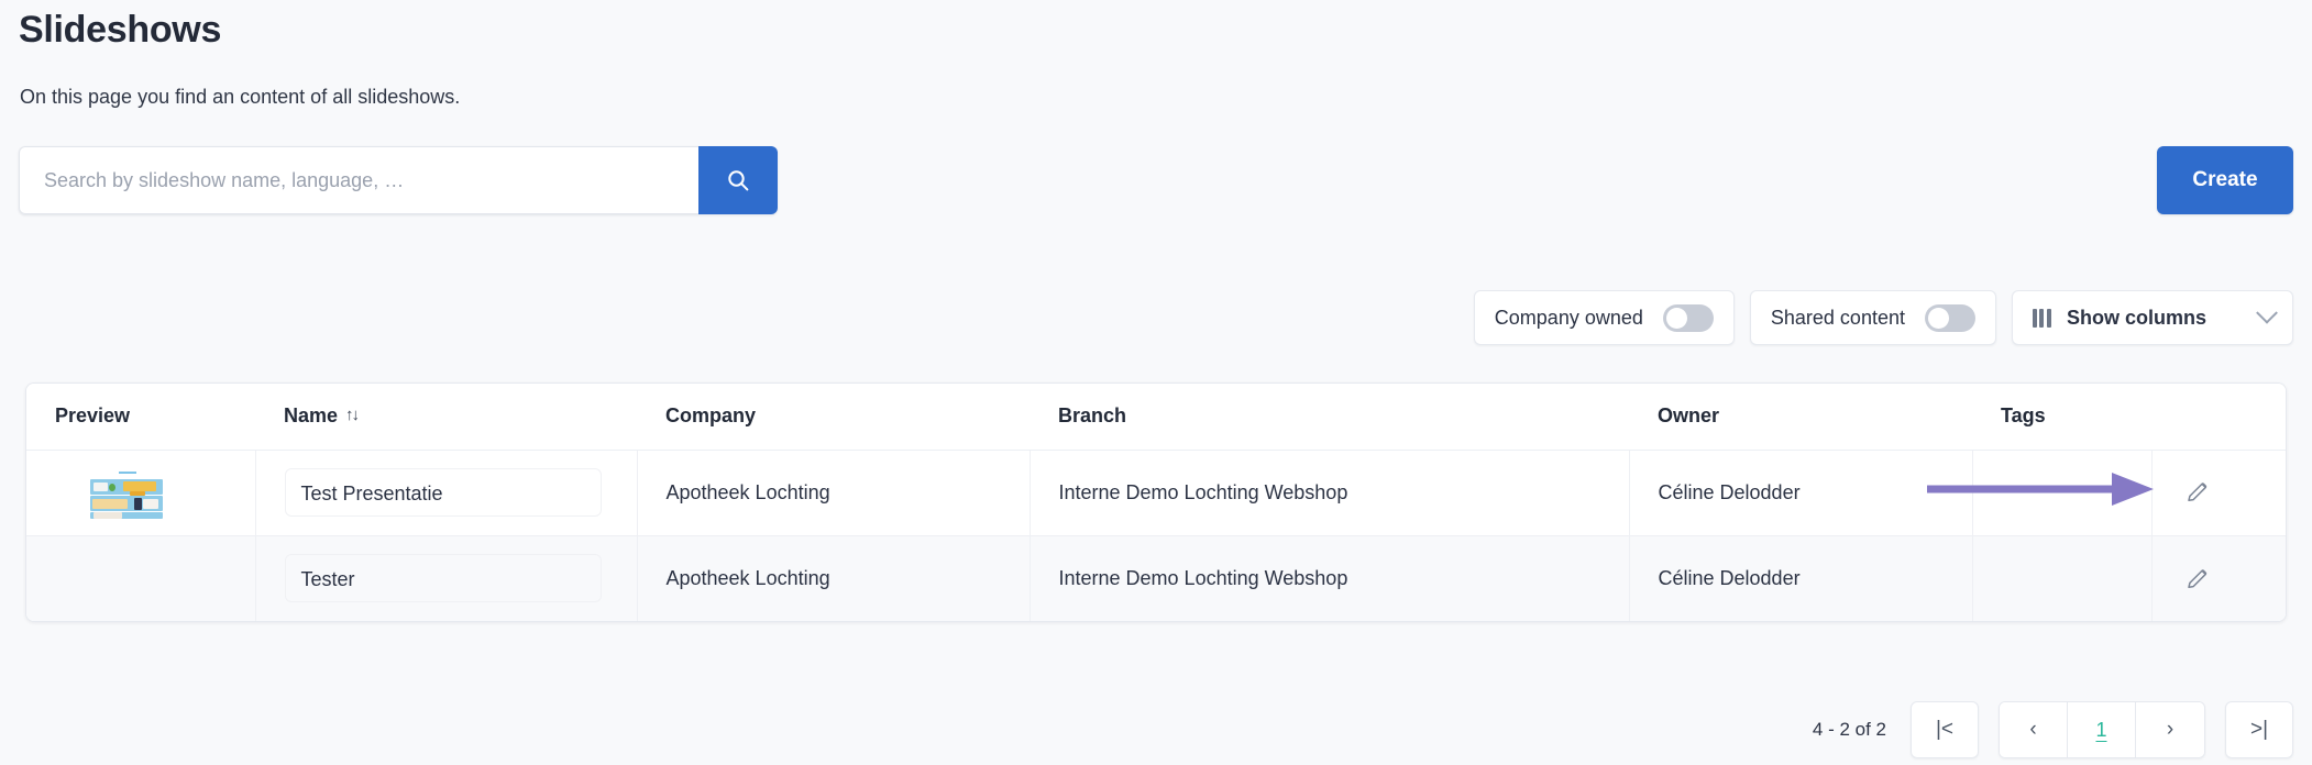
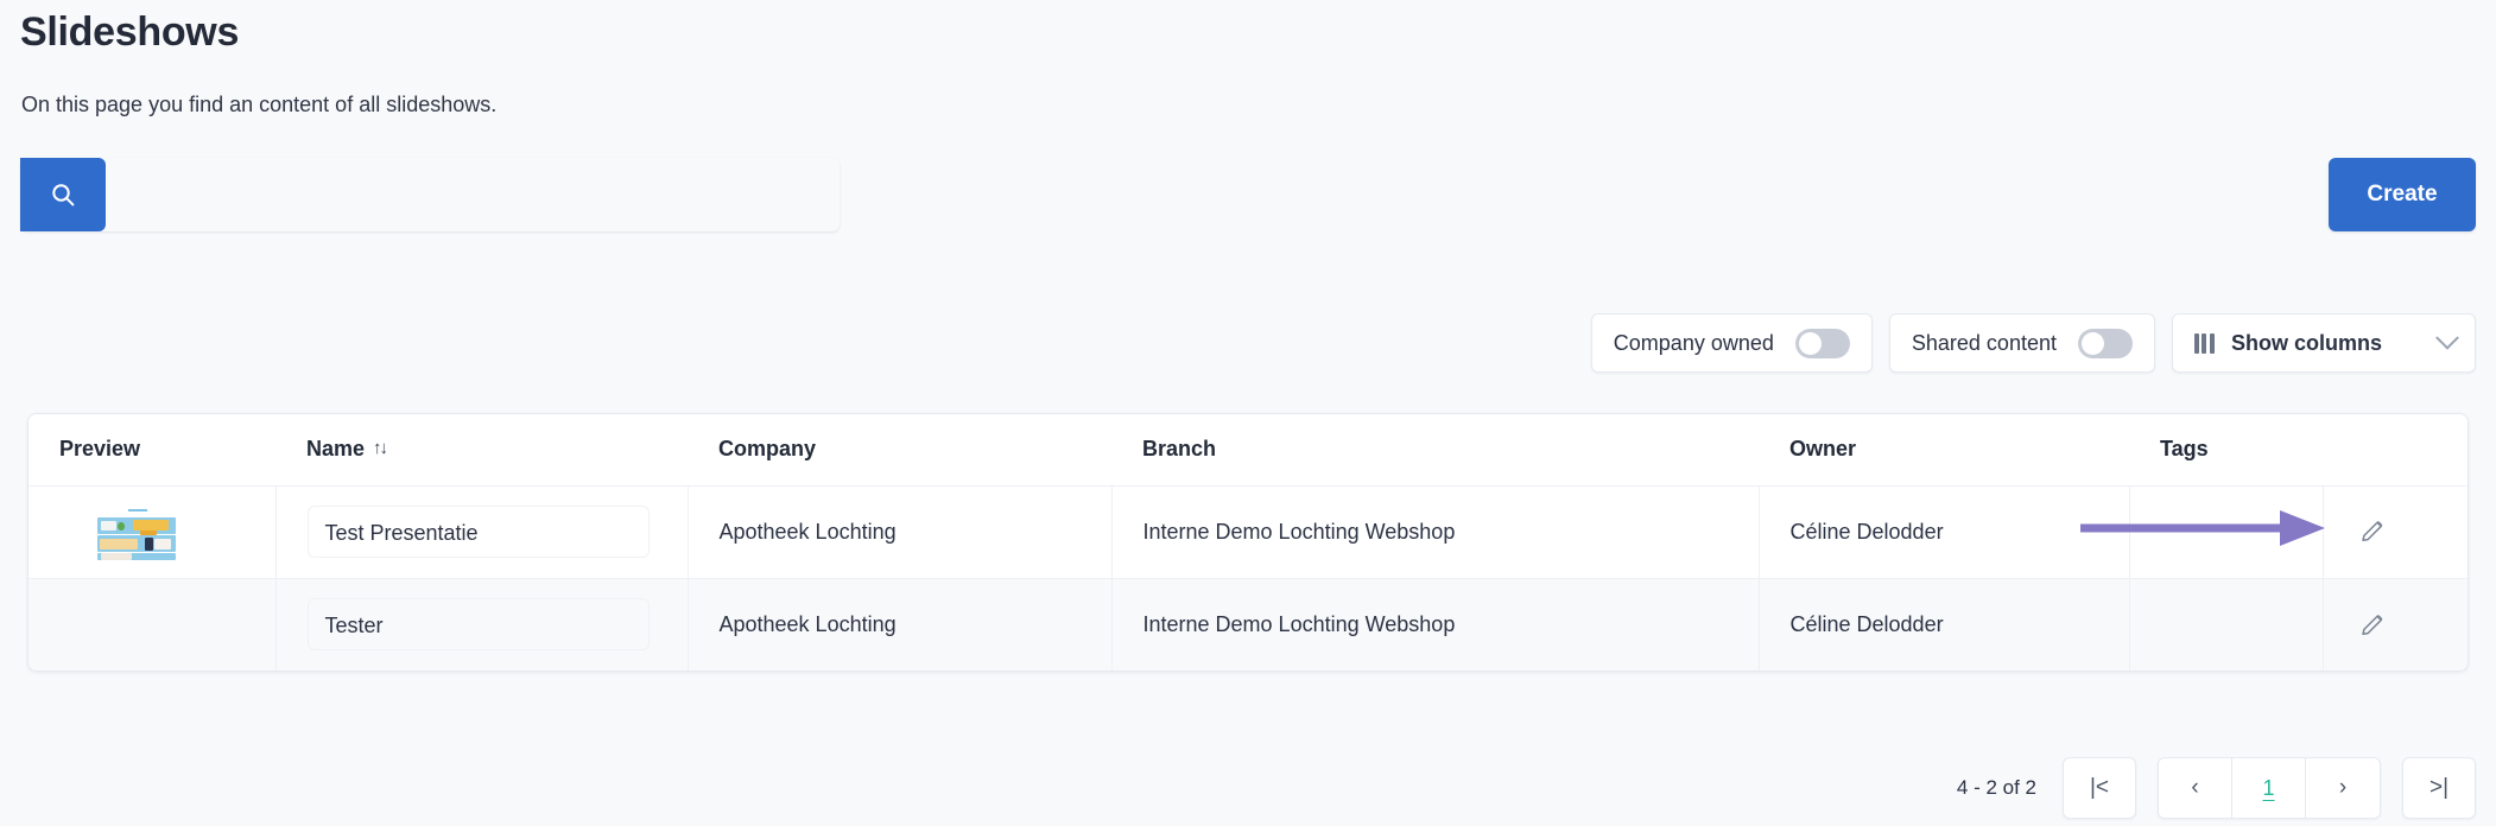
  Slideshows
  On this page you find an content of all slideshows.
- Search by slideshow name, language, …
  Create
  Company owned
  Shared content
  Show columns
  Preview	Name ↑↓	Company	Branch	Owner	Tags
  	Test Presentatie	Apotheek Lochting	Interne Demo Lochting Webshop	Céline Delodder
  	Tester	Apotheek Lochting	Interne Demo Lochting Webshop	Céline Delodder
  4 - 2 of 2
  |<
  ‹
  1
  ›
  >|
